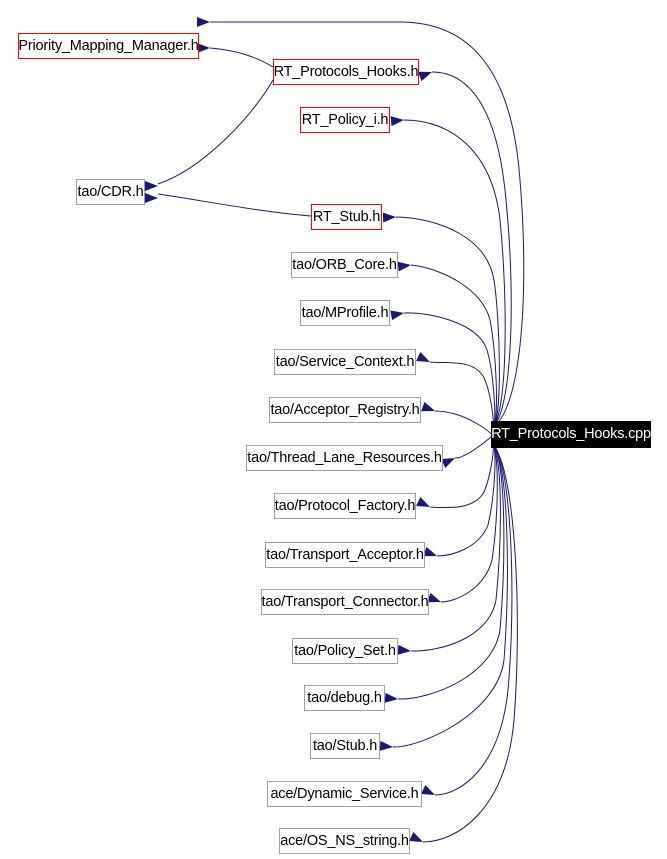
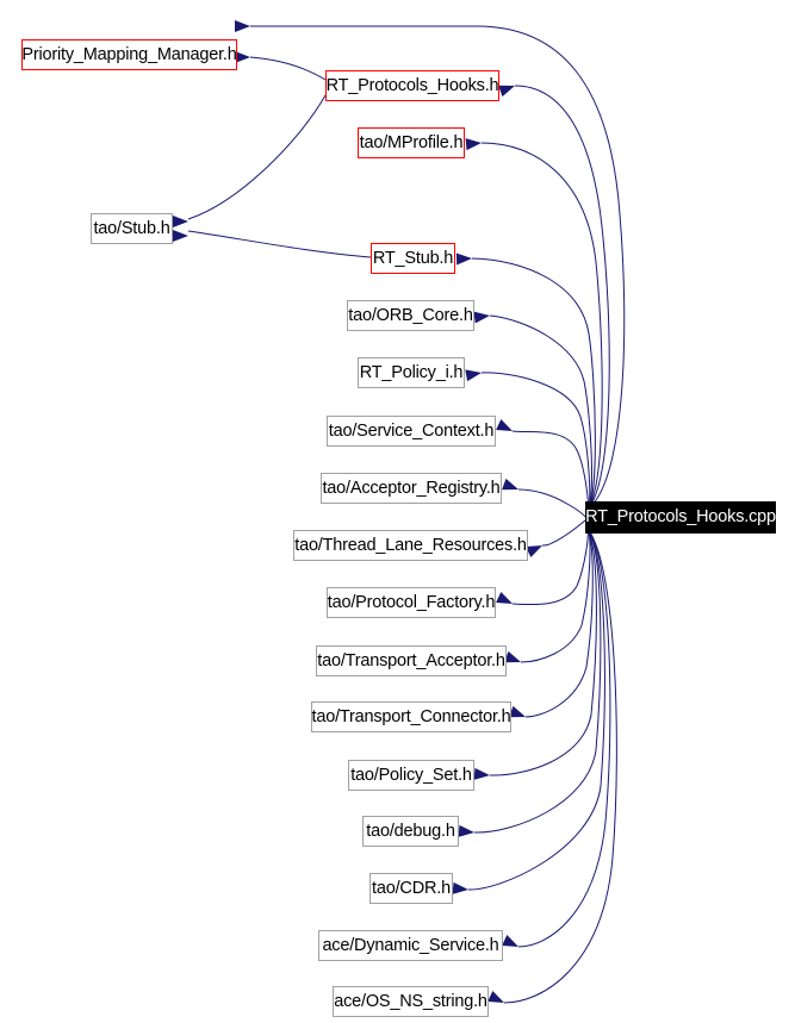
  Priority_Mapping_Manager.h
  RT_Protocols_Hooks.h
- RT_Policy_i.h
+ tao/MProfile.h
- tao/CDR.h
+ tao/Stub.h
  RT_Stub.h
  tao/ORB_Core.h
- tao/MProfile.h
+ RT_Policy_i.h
  tao/Service_Context.h
  tao/Acceptor_Registry.h
  tao/Thread_Lane_Resources.h
  tao/Protocol_Factory.h
  tao/Transport_Acceptor.h
  tao/Transport_Connector.h
  tao/Policy_Set.h
  tao/debug.h
- tao/Stub.h
+ tao/CDR.h
  ace/Dynamic_Service.h
  ace/OS_NS_string.h
  RT_Protocols_Hooks.cpp
